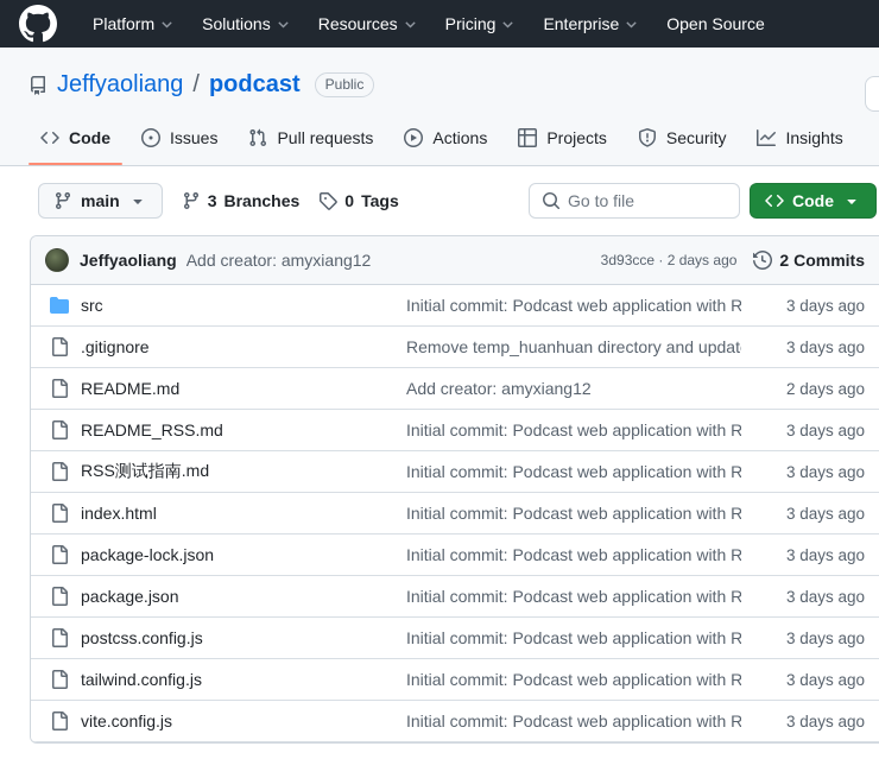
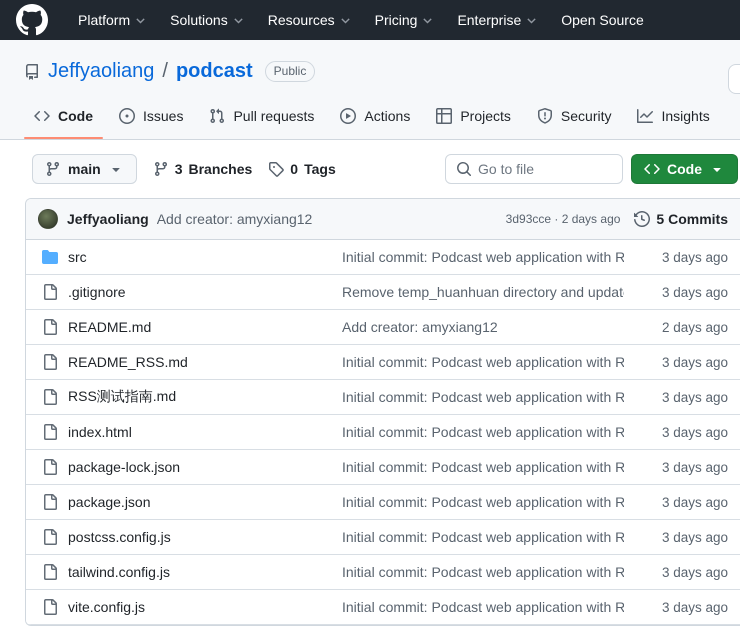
  Platform
  Solutions
  Resources
  Pricing
  Enterprise
  Open Source
  Jeffyaoliang
  /
  podcast
  Public
  Code
  Issues
  Pull requests
  Actions
  Projects
  Security
  Insights
  main
  3
  Branches
  0
  Tags
  Go to file
  Code
  Jeffyaoliang
  Add creator: amyxiang12
  3d93cce · 2 days ago
- 2 Commits
+ 5 Commits
  src
  Initial commit: Podcast web application with R
  3 days ago
  .gitignore
  Remove temp_huanhuan directory and updat
  3 days ago
  README.md
  Add creator: amyxiang12
  2 days ago
  README_RSS.md
  Initial commit: Podcast web application with R
  3 days ago
  RSS测试指南.md
  Initial commit: Podcast web application with R
  3 days ago
  index.html
  Initial commit: Podcast web application with R
  3 days ago
  package-lock.json
  Initial commit: Podcast web application with R
  3 days ago
  package.json
  Initial commit: Podcast web application with R
  3 days ago
  postcss.config.js
  Initial commit: Podcast web application with R
  3 days ago
  tailwind.config.js
  Initial commit: Podcast web application with R
  3 days ago
  vite.config.js
  Initial commit: Podcast web application with R
  3 days ago
